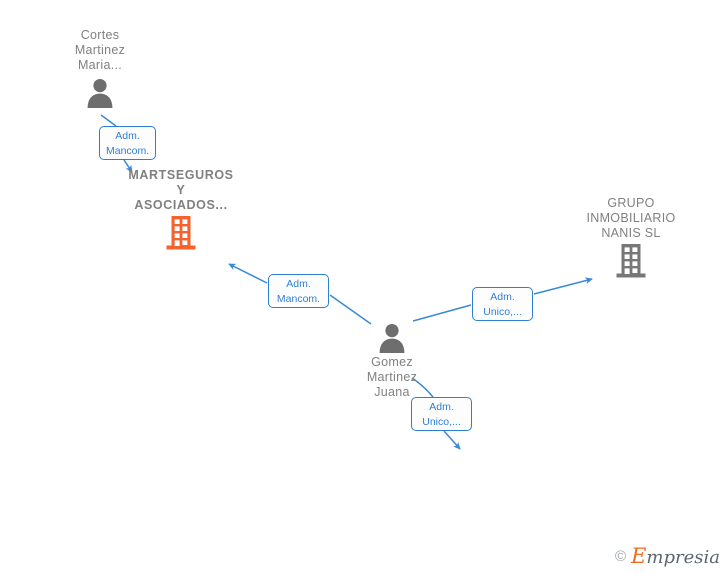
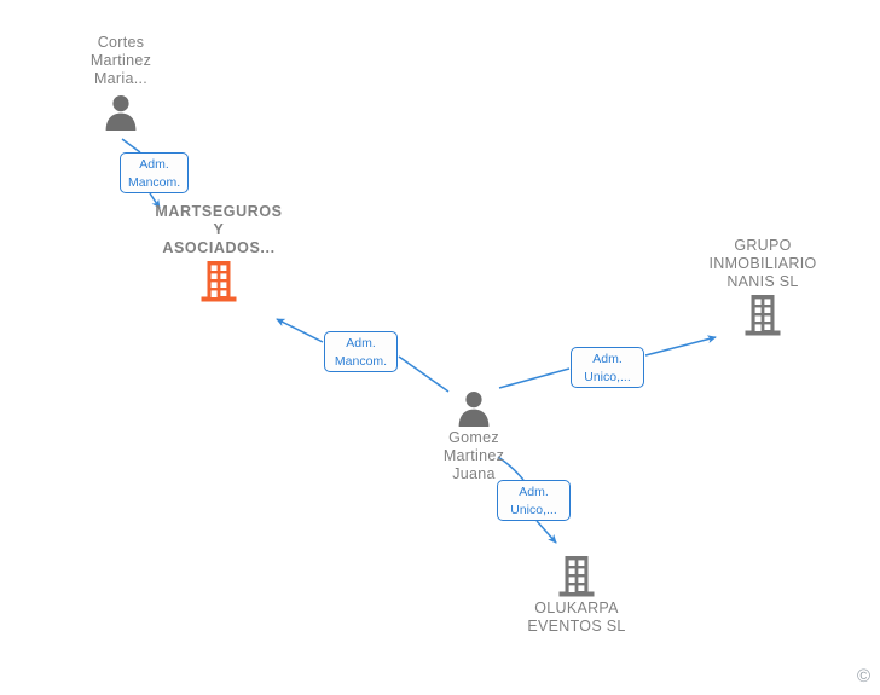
  Cortes
  Martinez
  Maria...
  MARTSEGUROS
  Y
  ASOCIADOS...
  Gomez
  Martinez
  Juana
  GRUPO
  INMOBILIARIO
  NANIS SL
+ OLUKARPA
+ EVENTOS SL
  Adm.
  Mancom.
  Adm.
  Mancom.
  Adm.
  Unico,...
  Adm.
  Unico,...
  ©
- Empresia
